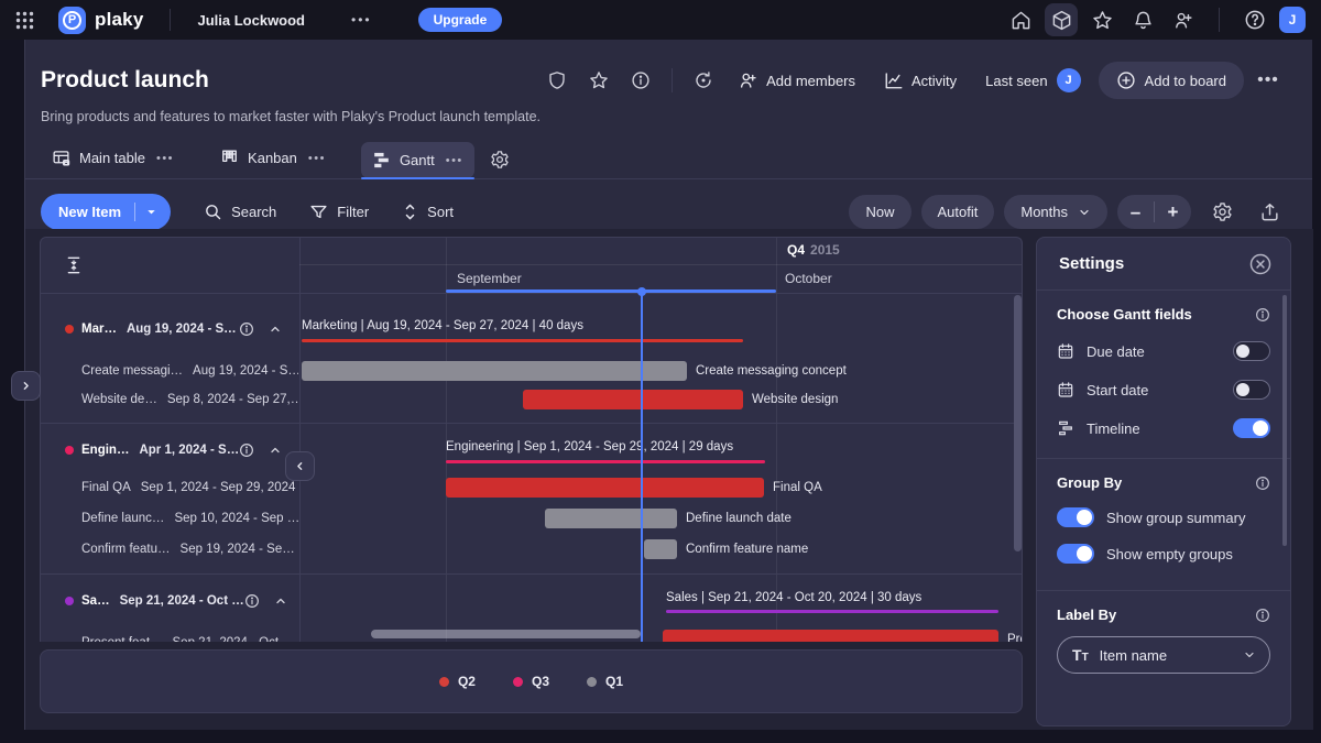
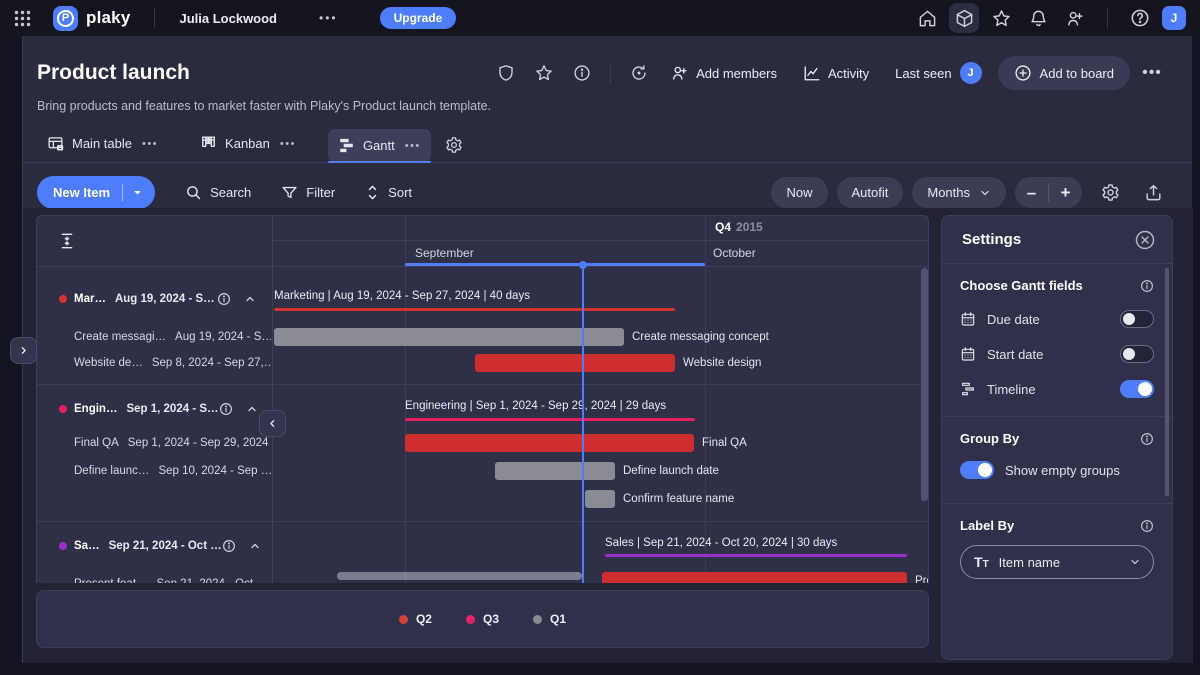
  P
  plaky
  Julia Lockwood
  •••
  Upgrade
  J
  Product launch
  Add members
  Activity
  Last seen
  J
  Add to board
  •••
  Bring products and features to market faster with Plaky's Product launch template.
  Main table
  •••
  Kanban
  •••
  Gantt
  •••
  New Item
  Search
  Filter
  Sort
  Now
  Autofit
  Months
  –
  +
  Q4 2015
  September
  October
  Mar…
  Aug 19, 2024 - S…
  Create messagi…
  Aug 19, 2024 - S…
  Website de…
  Sep 8, 2024 - Sep 27,…
  Engin…
- Apr 1, 2024 - S…
+ Sep 1, 2024 - S…
  Final QA
  Sep 1, 2024 - Sep 29, 2024
  Define launc…
  Sep 10, 2024 - Sep …
- Confirm featu…
- Sep 19, 2024 - Se…
  Sa…
  Sep 21, 2024 - Oct …
  Marketing | Aug 19, 2024 - Sep 27, 2024 | 40 days
  Create messaging concept
  Website design
  Engineering | Sep 1, 2024 - Sep 2, 2024 | 29 days
  Final QA
  Define launch date
  Confirm feature name
  Sales | Sep 21, 2024 - Oct 20, 2024 | 30 days
  Q2
  Q3
  Q1
  Settings
  Choose Gantt fields
  Due date
  Start date
  Timeline
  Group By
- Show group summary
  Show empty groups
  Label By
  TT
  Item name
